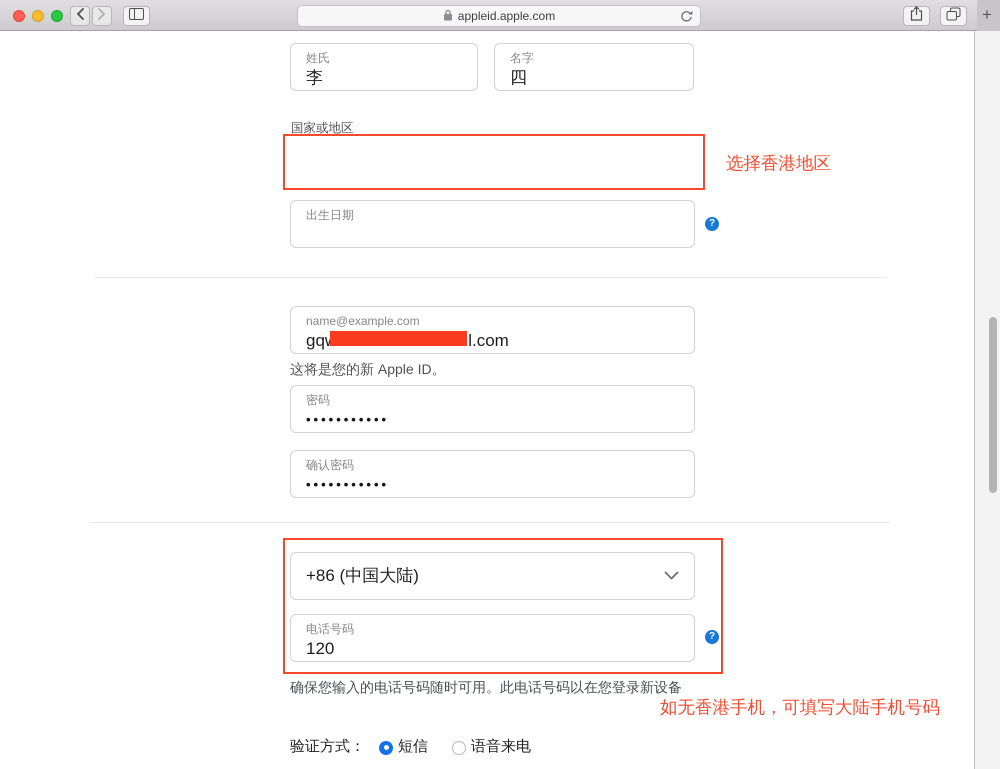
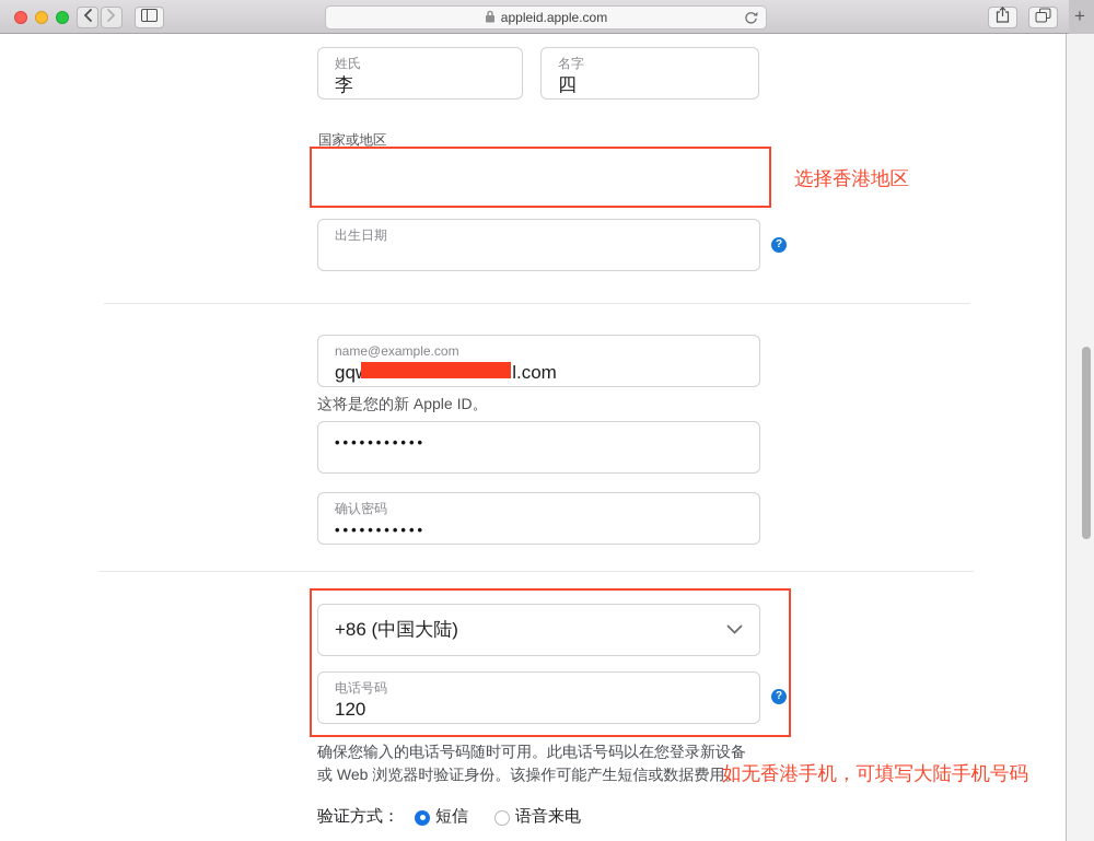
  appleid.apple.com
  +
  姓氏
  李
  名字
  四
  国家或地区
  选择香港地区
  出生日期
  ?
  name@example.com
  gq l.com
  这将是您的新 Apple ID。
- 密码
  •••••••••••
  确认密码
  •••••••••••
  +86 (中国大陆)
  电话号码
  120
  ?
  确保您输入的电话号码随时可用。此电话号码以在您登录新设备
+ 或 Web 浏览器时验证身份。该操作可能产生短信或数据费用。
  如无香港手机，可填写大陆手机号码
  验证方式：
  短信
  语音来电
